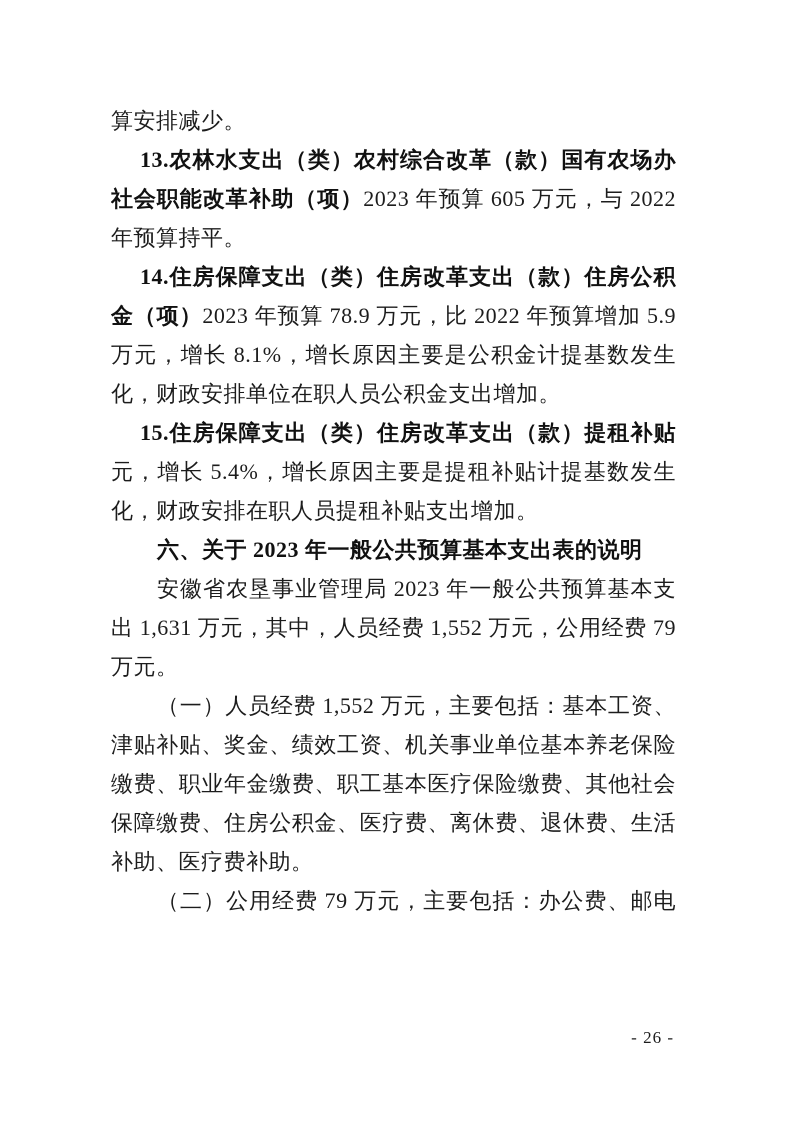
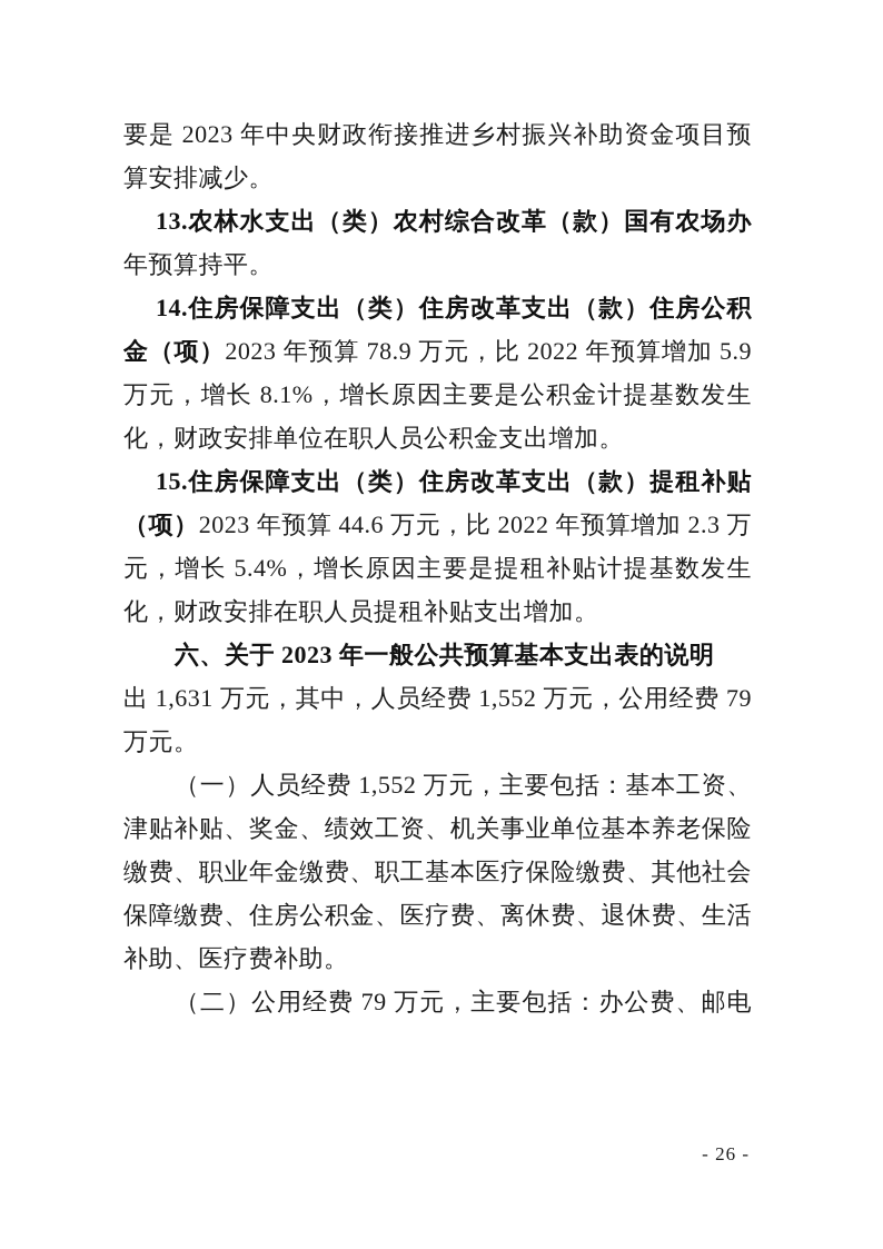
+ 要是 2023 年中央财政衔接推进乡村振兴补助资金项目预
  算安排减少。
  13.农林水支出（类）农村综合改革（款）国有农场办
- 社会职能改革补助（项）2023 年预算 605 万元，与 2022
  年预算持平。
  14.住房保障支出（类）住房改革支出（款）住房公积
  金（项）2023 年预算 78.9 万元，比 2022 年预算增加 5.9
  万元，增长 8.1%，增长原因主要是公积金计提基数发生
  化，财政安排单位在职人员公积金支出增加。
  15.住房保障支出（类）住房改革支出（款）提租补贴
+ （项）2023 年预算 44.6 万元，比 2022 年预算增加 2.3 万
  元，增长 5.4%，增长原因主要是提租补贴计提基数发生
  化，财政安排在职人员提租补贴支出增加。
  六、关于 2023 年一般公共预算基本支出表的说明
- 安徽省农垦事业管理局 2023 年一般公共预算基本支
  出 1,631 万元，其中，人员经费 1,552 万元，公用经费 79
  万元。
  （一）人员经费 1,552 万元，主要包括：基本工资、
  津贴补贴、奖金、绩效工资、机关事业单位基本养老保险
  缴费、职业年金缴费、职工基本医疗保险缴费、其他社会
  保障缴费、住房公积金、医疗费、离休费、退休费、生活
  补助、医疗费补助。
  （二）公用经费 79 万元，主要包括：办公费、邮电
  - 26 -
